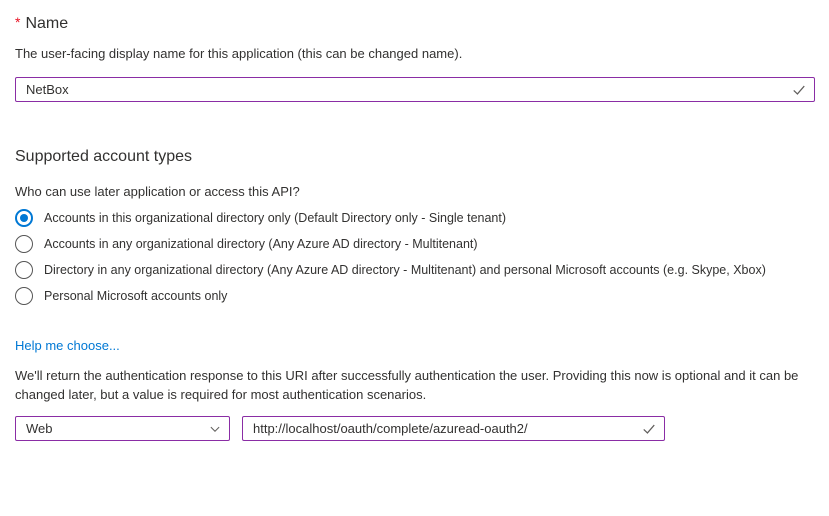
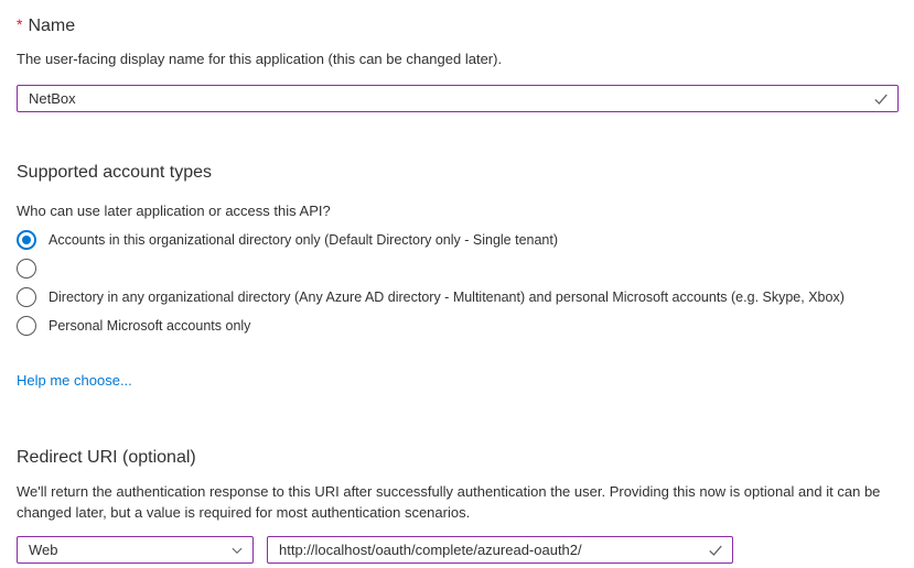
  * Name
- The user-facing display name for this application (this can be changed name).
+ The user-facing display name for this application (this can be changed later).
  NetBox
  Supported account types
  Who can use later application or access this API?
  Accounts in this organizational directory only (Default Directory only - Single tenant)
- Accounts in any organizational directory (Any Azure AD directory - Multitenant)
  Directory in any organizational directory (Any Azure AD directory - Multitenant) and personal Microsoft accounts (e.g. Skype, Xbox)
  Personal Microsoft accounts only
  Help me choose...
+ Redirect URI (optional)
  We'll return the authentication response to this URI after successfully authentication the user. Providing this now is optional and it can be changed later, but a value is required for most authentication scenarios.
  Web
  http://localhost/oauth/complete/azuread-oauth2/
